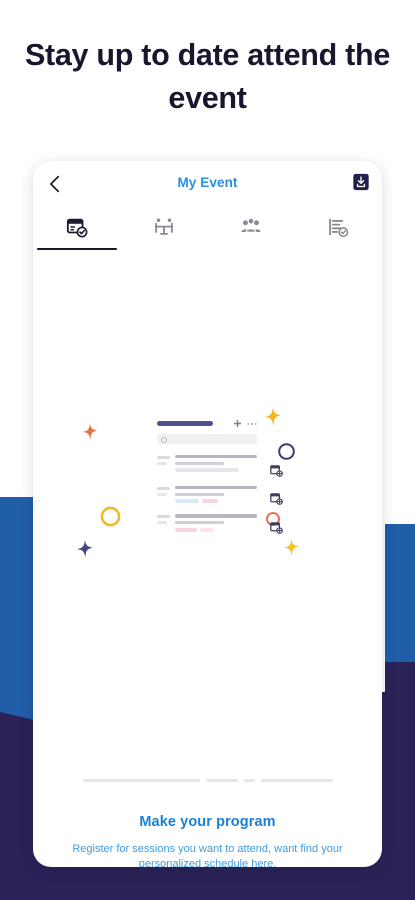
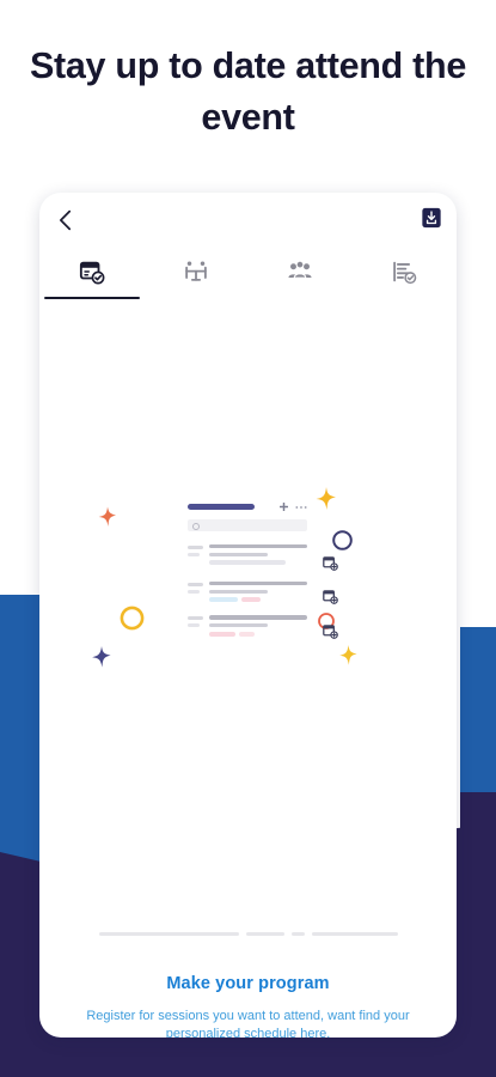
  Stay up to date attend the event
- My Event
  Make your program
  Register for sessions you want to attend, want find your personalized schedule here.
